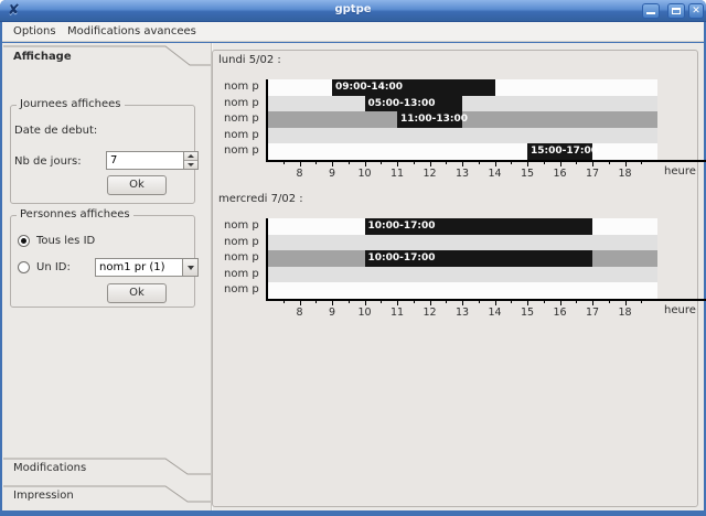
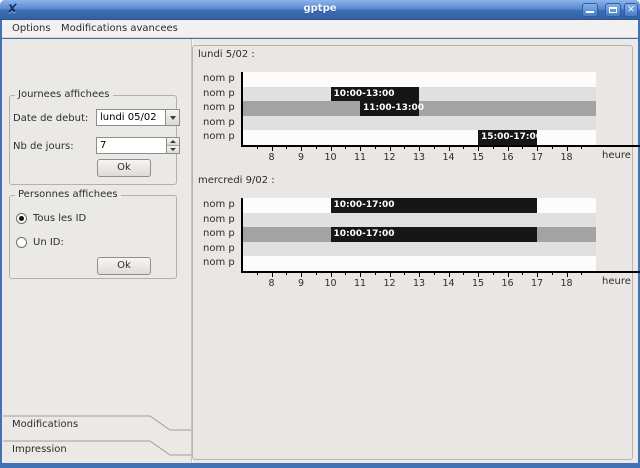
  ✘
  gptpe
  ✕
  Options
  Modifications avancees
- Affichage
  Journees affichees
  Date de debut:
+ lundi 05/02
  Nb de jours:
  7
  Ok
  Personnes affichees
  Tous les ID
  Un ID:
- nom1 pr (1)
  Ok
  Modifications
  Impression
  lundi 5/02 :
  heure
  nom p
- 09:00-14:00
  nom p
- 05:00-13:00
+ 10:00-13:00
  nom p
  11:00-13:00
  nom p
  nom p
  15:00-17:00
  8
  9
  10
  11
  12
  13
  14
  15
  16
  17
  18
- mercredi 7/02 :
+ mercredi 9/02 :
  heure
  nom p
  10:00-17:00
  nom p
  nom p
  10:00-17:00
  nom p
  nom p
  8
  9
  10
  11
  12
  13
  14
  15
  16
  17
  18
